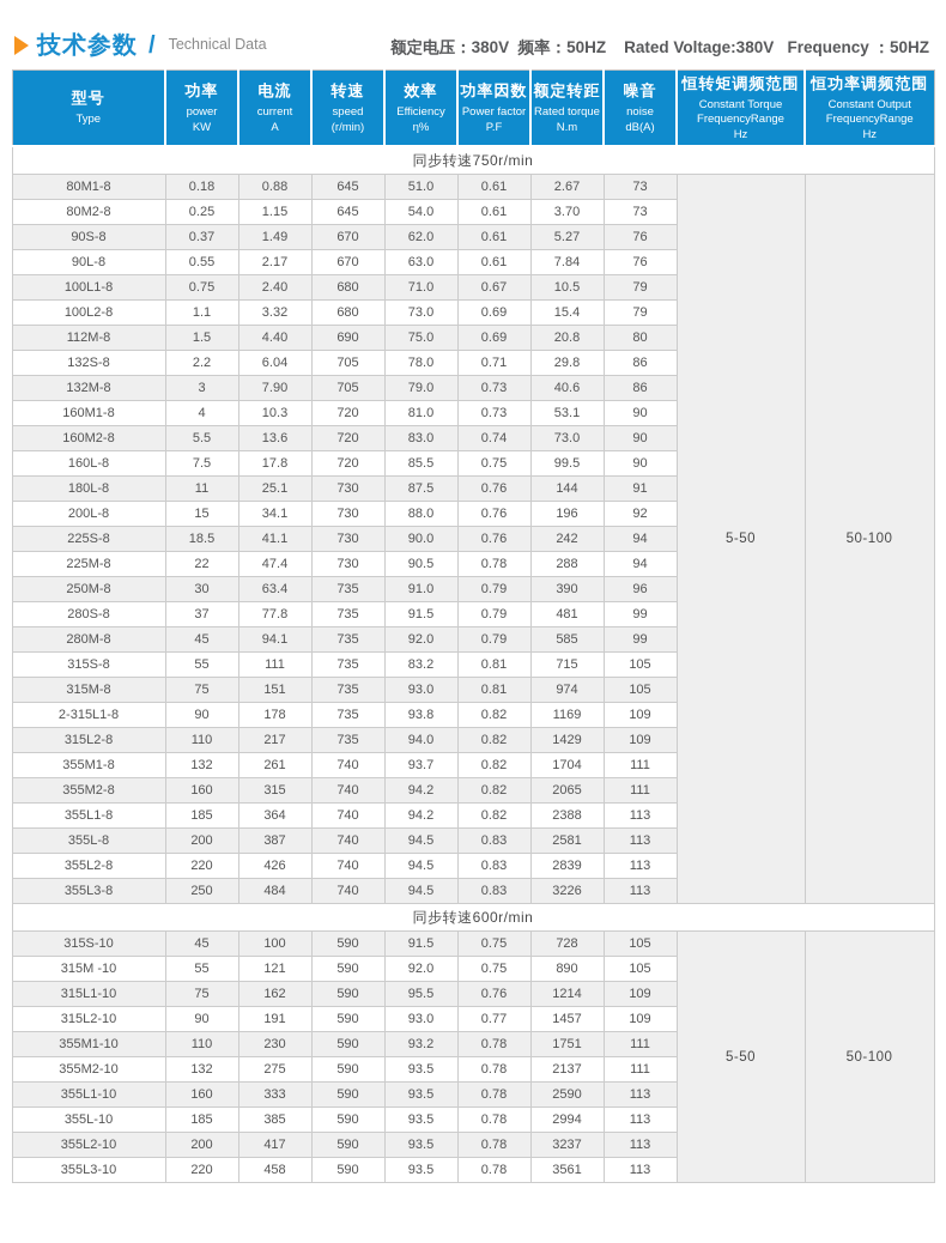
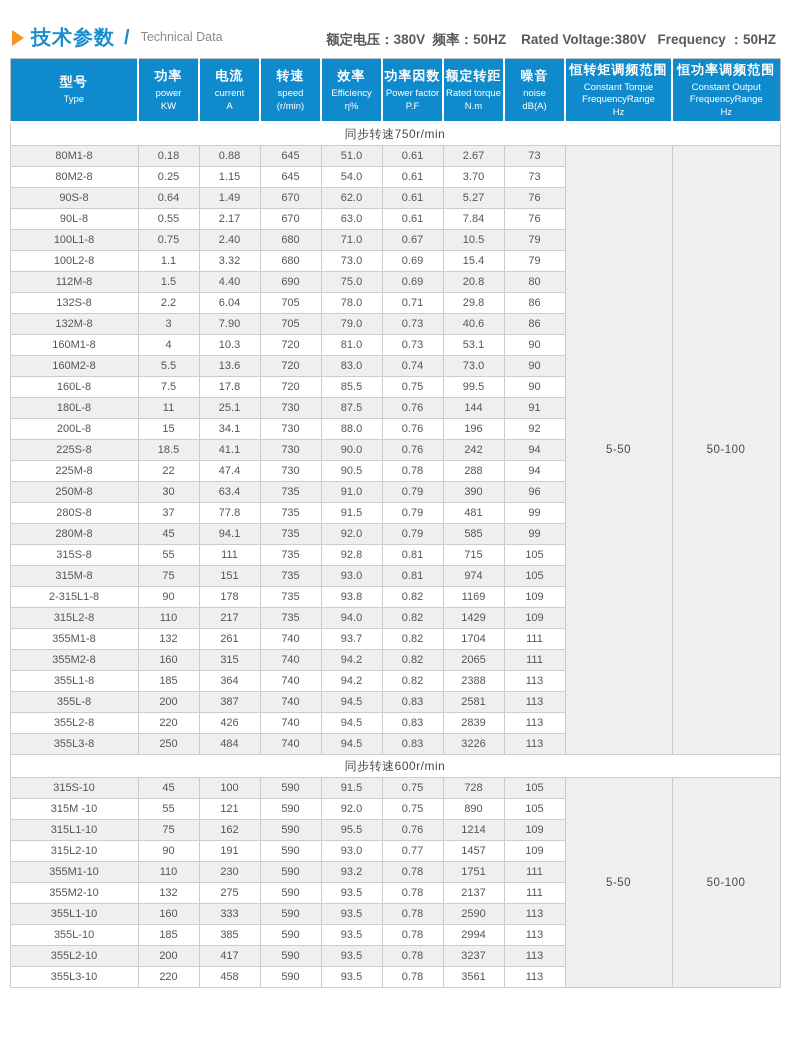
  技术参数
  /
  Technical Data
  额定电压：380V 频率：50HZ Rated Voltage:380V Frequency ：50HZ
  型号Type	功率powerKW	电流currentA	转速speed(r/min)	效率Efficiencyη%	功率因数Power factorP.F	额定转距Rated torqueN.m	噪音noisedB(A)	恒转矩调频范围Constant TorqueFrequencyRangeHz	恒功率调频范围Constant OutputFrequencyRangeHz
  同步转速750r/min
  80M1-8	0.18	0.88	645	51.0	0.61	2.67	73	5-50	50-100
  80M2-8	0.25	1.15	645	54.0	0.61	3.70	73
- 90S-8	0.37	1.49	670	62.0	0.61	5.27	76
+ 90S-8	0.64	1.49	670	62.0	0.61	5.27	76
  90L-8	0.55	2.17	670	63.0	0.61	7.84	76
  100L1-8	0.75	2.40	680	71.0	0.67	10.5	79
  100L2-8	1.1	3.32	680	73.0	0.69	15.4	79
  112M-8	1.5	4.40	690	75.0	0.69	20.8	80
  132S-8	2.2	6.04	705	78.0	0.71	29.8	86
  132M-8	3	7.90	705	79.0	0.73	40.6	86
  160M1-8	4	10.3	720	81.0	0.73	53.1	90
  160M2-8	5.5	13.6	720	83.0	0.74	73.0	90
  160L-8	7.5	17.8	720	85.5	0.75	99.5	90
  180L-8	11	25.1	730	87.5	0.76	144	91
  200L-8	15	34.1	730	88.0	0.76	196	92
  225S-8	18.5	41.1	730	90.0	0.76	242	94
  225M-8	22	47.4	730	90.5	0.78	288	94
  250M-8	30	63.4	735	91.0	0.79	390	96
  280S-8	37	77.8	735	91.5	0.79	481	99
  280M-8	45	94.1	735	92.0	0.79	585	99
- 315S-8	55	111	735	83.2	0.81	715	105
+ 315S-8	55	111	735	92.8	0.81	715	105
  315M-8	75	151	735	93.0	0.81	974	105
  2-315L1-8	90	178	735	93.8	0.82	1169	109
  315L2-8	110	217	735	94.0	0.82	1429	109
  355M1-8	132	261	740	93.7	0.82	1704	111
  355M2-8	160	315	740	94.2	0.82	2065	111
  355L1-8	185	364	740	94.2	0.82	2388	113
  355L-8	200	387	740	94.5	0.83	2581	113
  355L2-8	220	426	740	94.5	0.83	2839	113
  355L3-8	250	484	740	94.5	0.83	3226	113
  同步转速600r/min
  315S-10	45	100	590	91.5	0.75	728	105	5-50	50-100
  315M -10	55	121	590	92.0	0.75	890	105
  315L1-10	75	162	590	95.5	0.76	1214	109
  315L2-10	90	191	590	93.0	0.77	1457	109
  355M1-10	110	230	590	93.2	0.78	1751	111
  355M2-10	132	275	590	93.5	0.78	2137	111
  355L1-10	160	333	590	93.5	0.78	2590	113
  355L-10	185	385	590	93.5	0.78	2994	113
  355L2-10	200	417	590	93.5	0.78	3237	113
  355L3-10	220	458	590	93.5	0.78	3561	113
